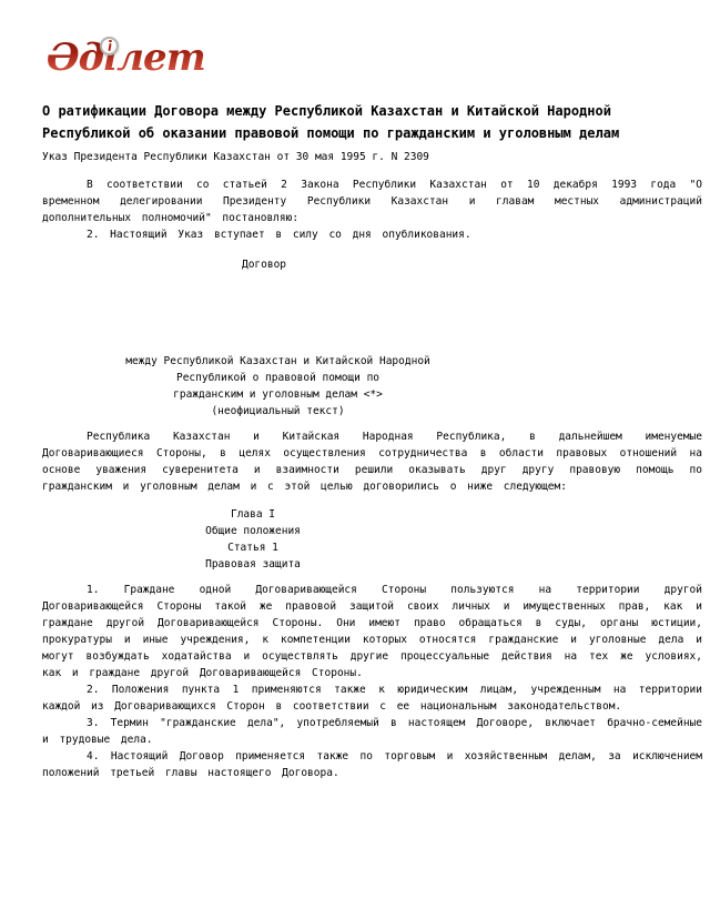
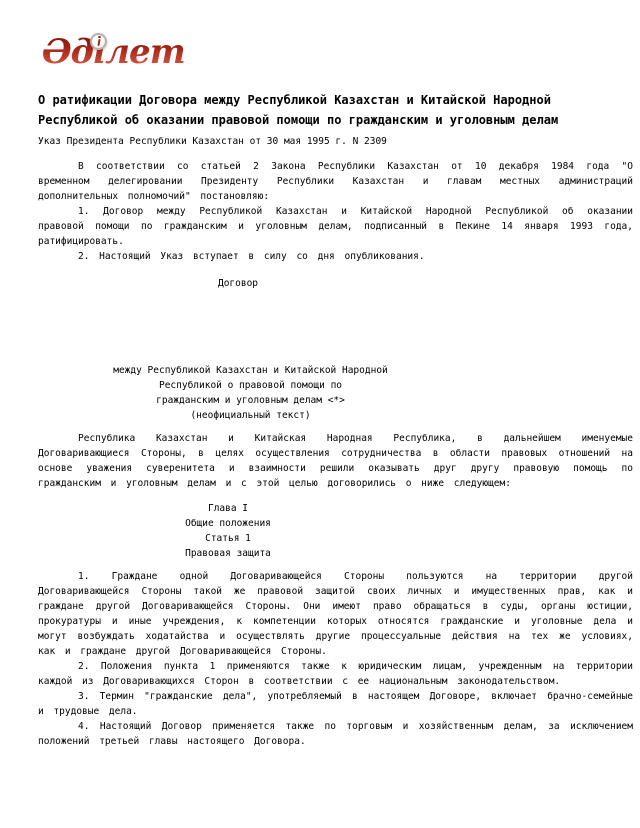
  Әділет
  О ратификации Договора между Республикой Казахстан и Китайской Народной Республикой об оказании правовой помощи по гражданским и уголовным делам
  Указ Президента Республики Казахстан от 30 мая 1995 г. N 2309
- В соответствии со статьей 2 Закона Республики Казахстан от 10 декабря 1993 года "О временном делегировании Президенту Республики Казахстан и главам местных администраций дополнительных полномочий" постановляю:
+ В соответствии со статьей 2 Закона Республики Казахстан от 10 декабря 1984 года "О временном делегировании Президенту Республики Казахстан и главам местных администраций дополнительных полномочий" постановляю:
+ 1. Договор между Республикой Казахстан и Китайской Народной Республикой об оказании правовой помощи по гражданским и уголовным делам, подписанный в Пекине 14 января 1993 года, ратифицировать.
  2. Настоящий Указ вступает в силу со дня опубликования.
  Договор
  между Республикой Казахстан и Китайской Народной
  Республикой о правовой помощи по
  гражданским и уголовным делам <*>
  (неофициальный текст)
  Республика Казахстан и Китайская Народная Республика, в дальнейшем именуемые Договаривающиеся Стороны, в целях осуществления сотрудничества в области правовых отношений на основе уважения суверенитета и взаимности решили оказывать друг другу правовую помощь по гражданским и уголовным делам и с этой целью договорились о ниже следующем:
  Глава I
  Общие положения
  Статья 1
  Правовая защита
  1. Граждане одной Договаривающейся Стороны пользуются на территории другой Договаривающейся Стороны такой же правовой защитой своих личных и имущественных прав, как и граждане другой Договаривающейся Стороны. Они имеют право обращаться в суды, органы юстиции, прокуратуры и иные учреждения, к компетенции которых относятся гражданские и уголовные дела и могут возбуждать ходатайства и осуществлять другие процессуальные действия на тех же условиях, как и граждане другой Договаривающейся Стороны.
  2. Положения пункта 1 применяются также к юридическим лицам, учрежденным на территории каждой из Договаривающихся Сторон в соответствии с ее национальным законодательством.
  3. Термин "гражданские дела", употребляемый в настоящем Договоре, включает брачно-семейные и трудовые дела.
  4. Настоящий Договор применяется также по торговым и хозяйственным делам, за исключением положений третьей главы настоящего Договора.
